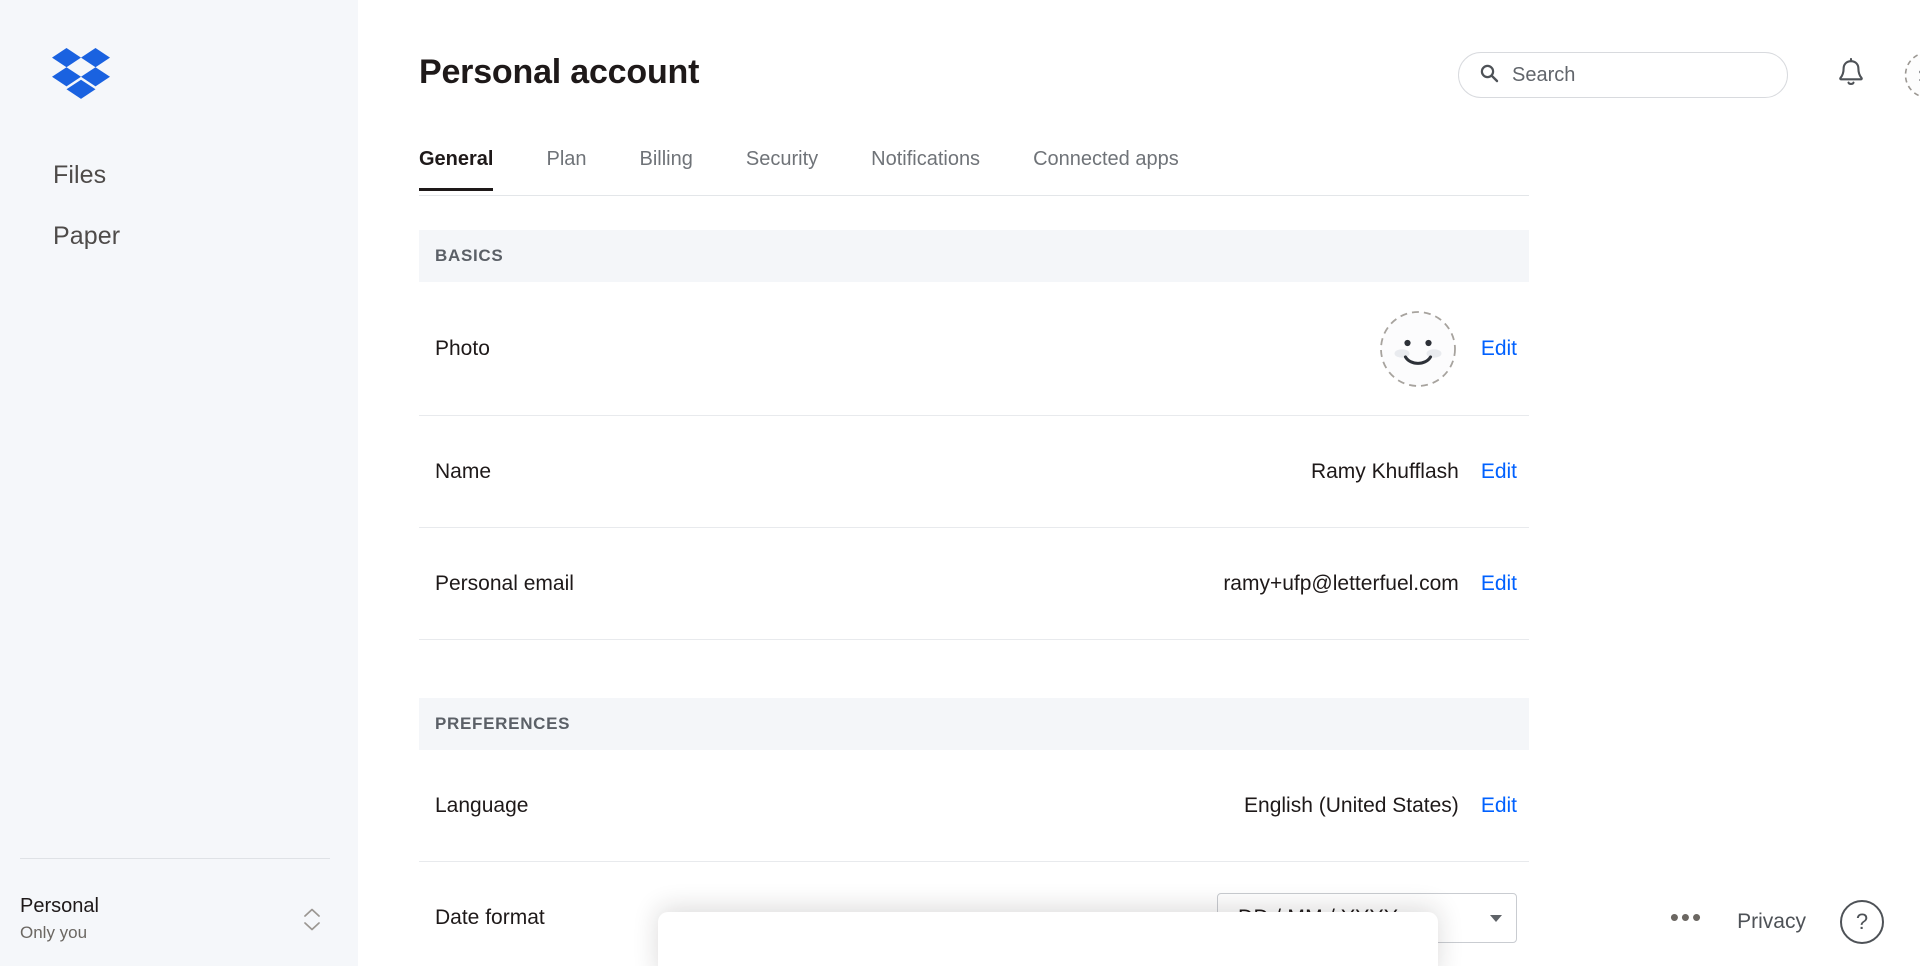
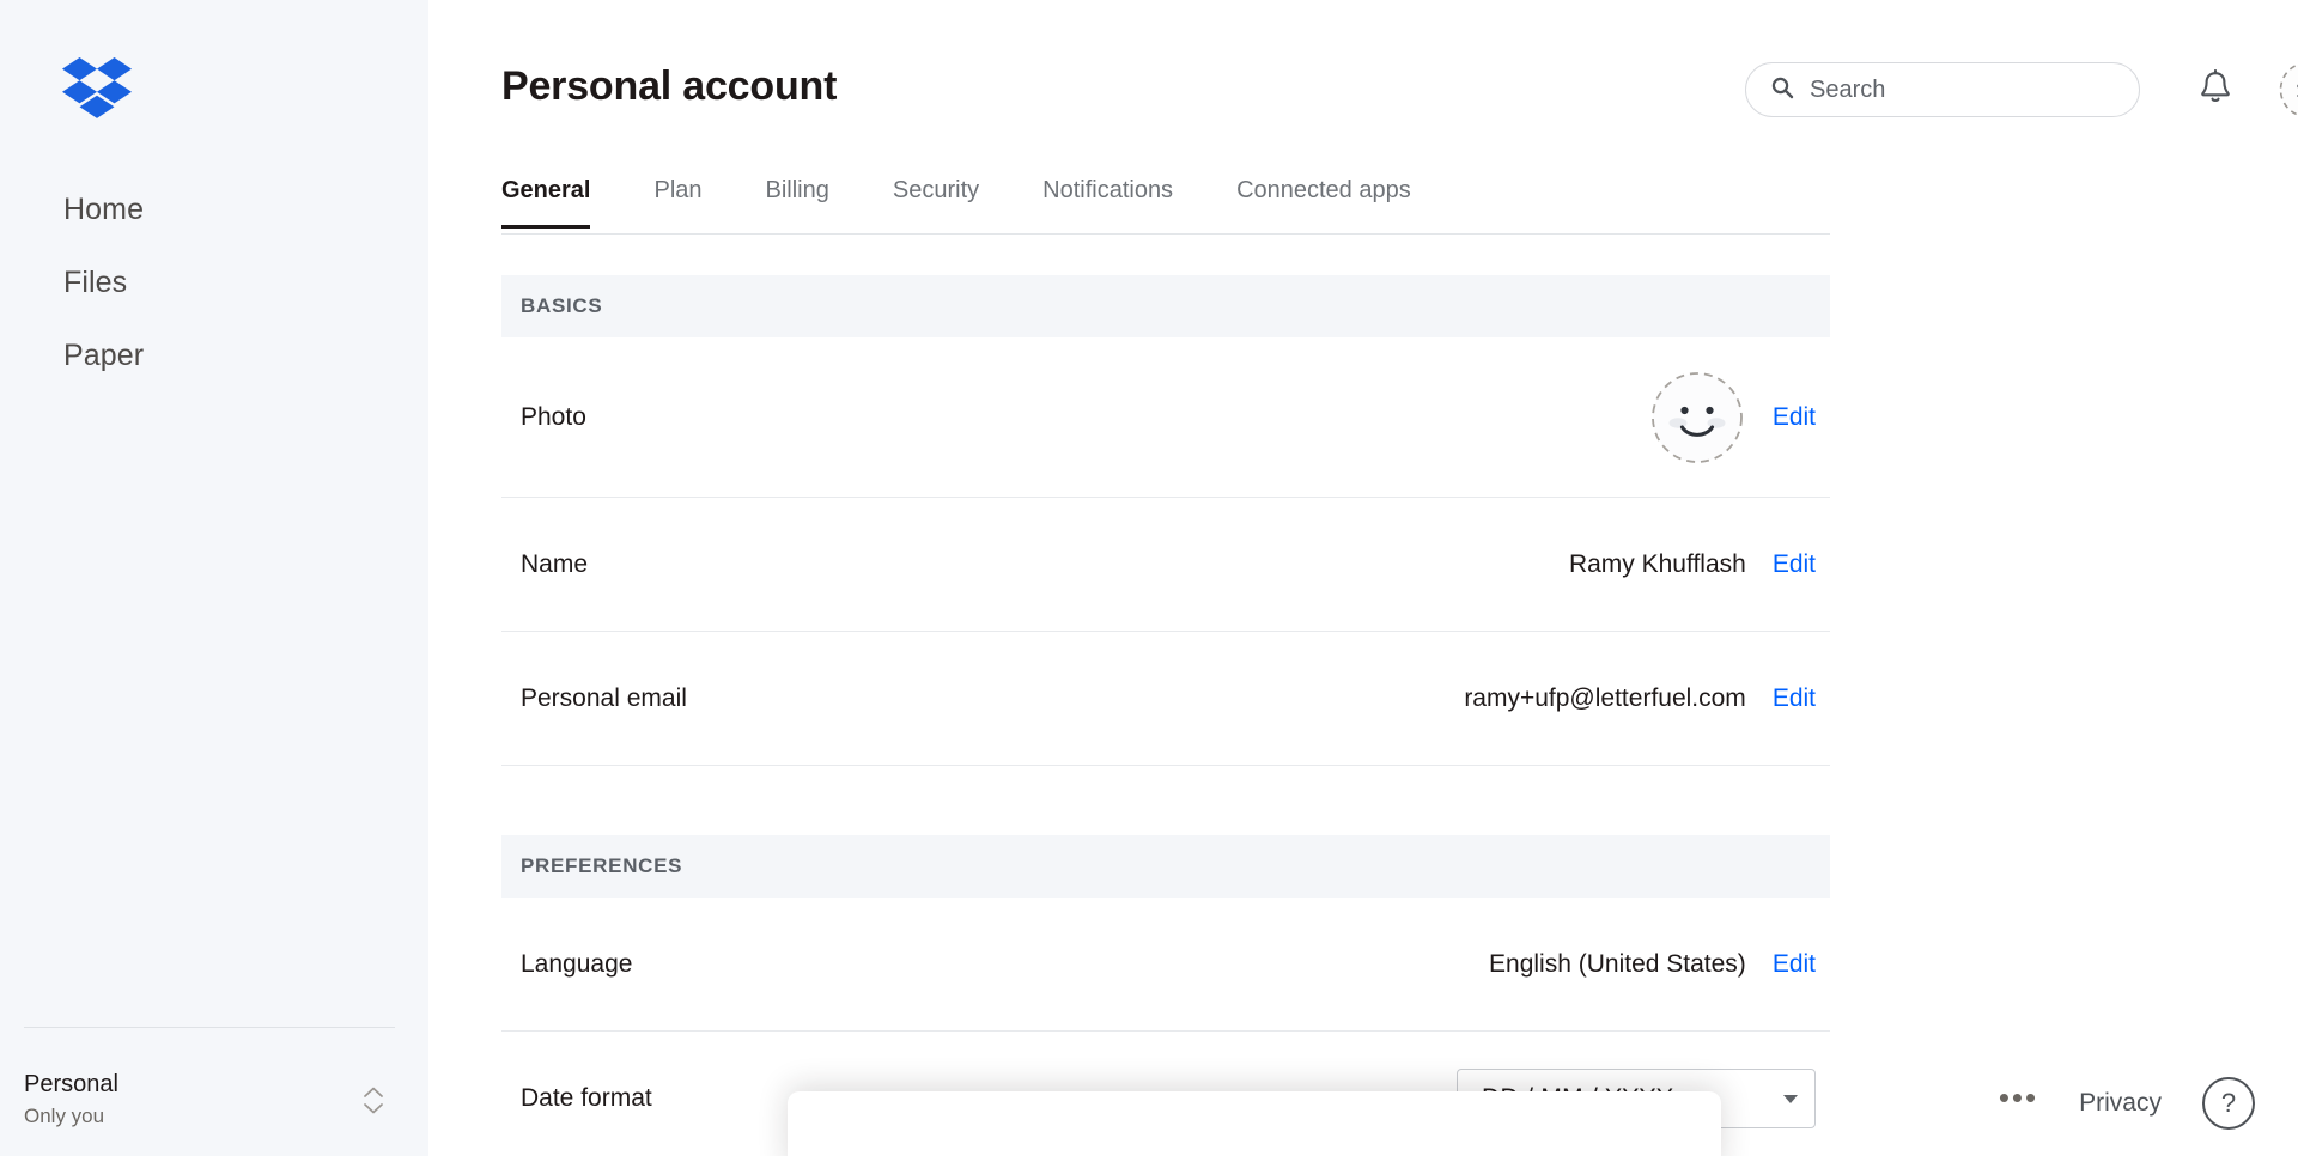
+ Home
  Files
  Paper
  Personal
  Only you
  Personal account
  Search
  General
  Plan
  Billing
  Security
  Notifications
  Connected apps
  BASICS
  Photo
  Edit
  Name
  Ramy Khufflash
  Edit
  Personal email
  ramy+ufp@letterfuel.com
  Edit
  PREFERENCES
  Language
  English (United States)
  Edit
  Date format
  •••
  Privacy
  ?
